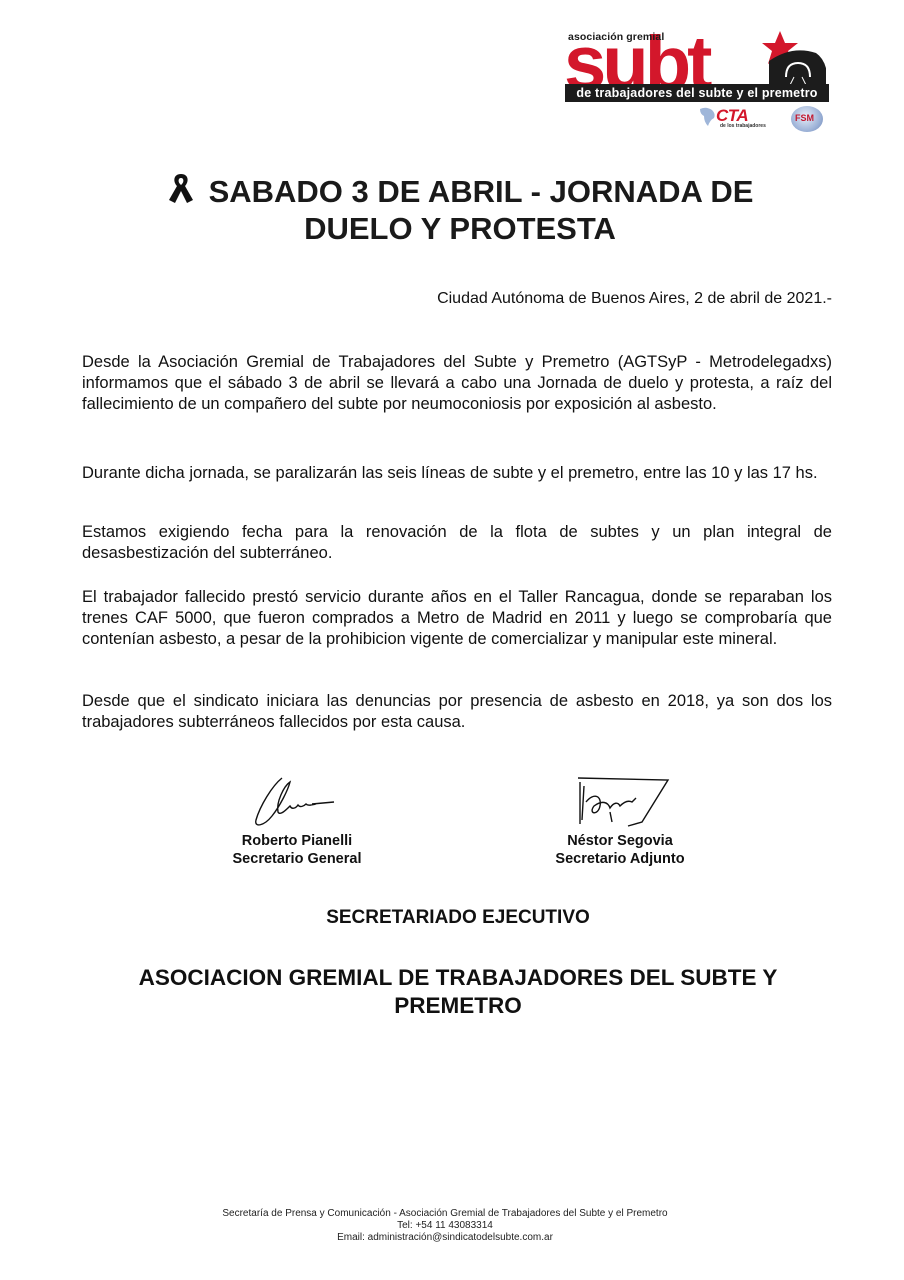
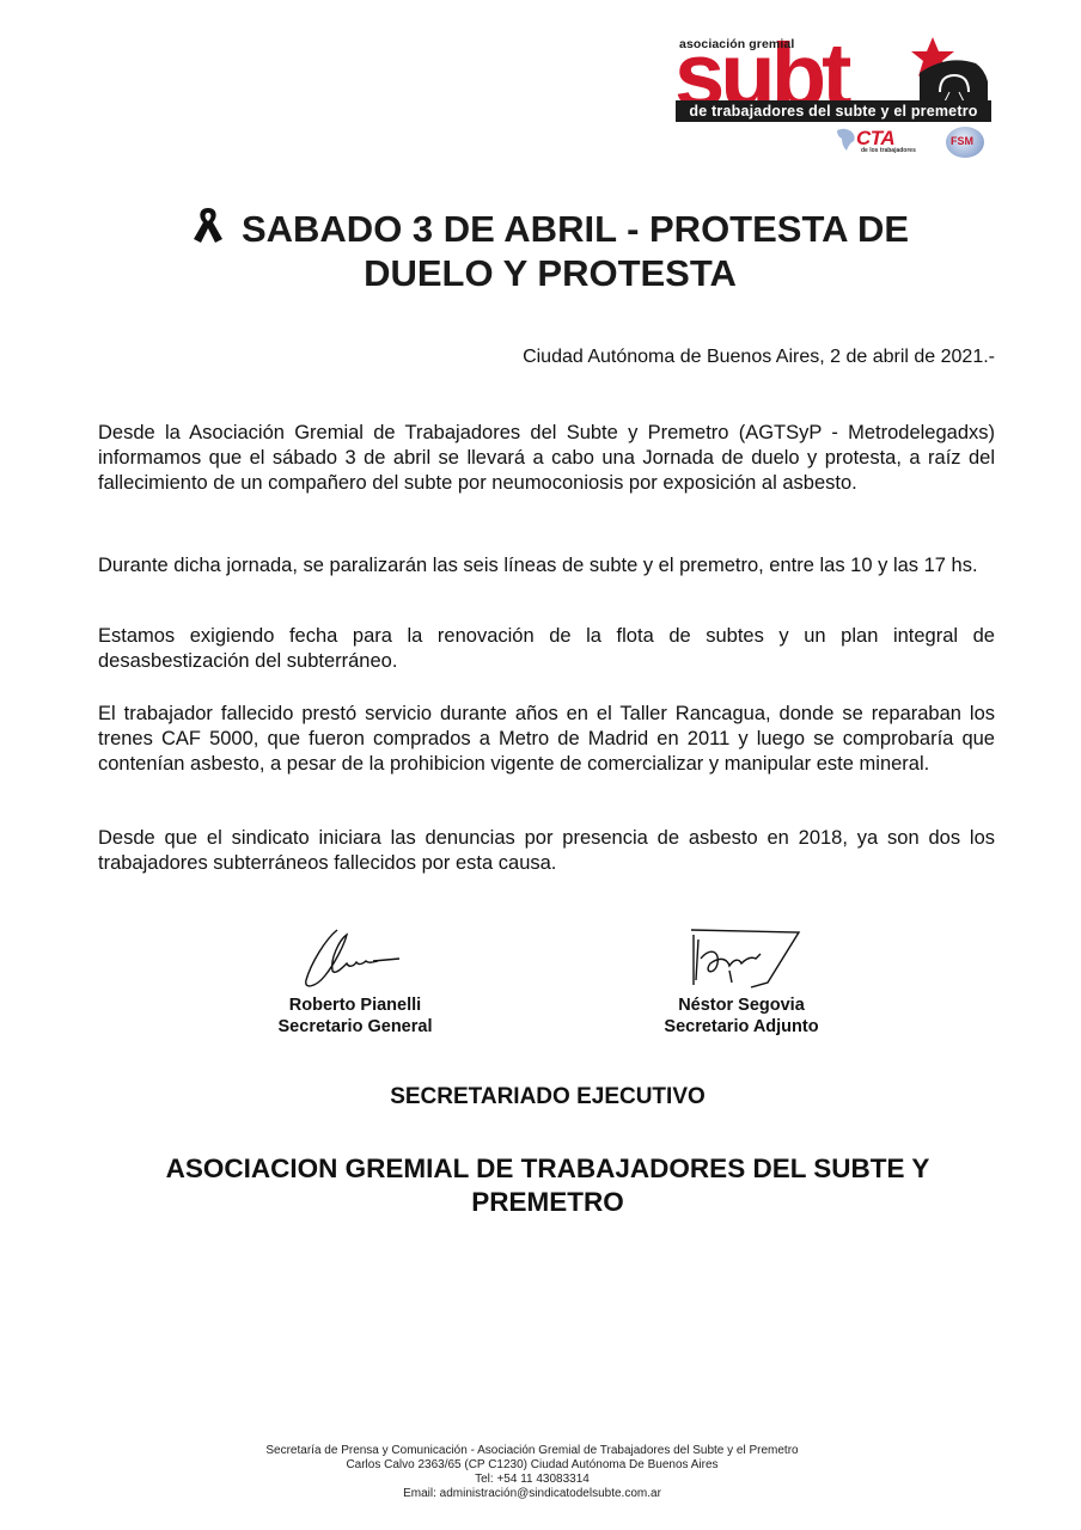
  subt
  asociación gremial
  de trabajadores del subte y el premetro
  CTA
  FSM
- SABADO 3 DE ABRIL - JORNADA DE DUELO Y PROTESTA
+ SABADO 3 DE ABRIL - PROTESTA DE DUELO Y PROTESTA
  Ciudad Autónoma de Buenos Aires, 2 de abril de 2021.-
  Desde la Asociación Gremial de Trabajadores del Subte y Premetro (AGTSyP - Metrodelegadxs) informamos que el sábado 3 de abril se llevará a cabo una Jornada de duelo y protesta, a raíz del fallecimiento de un compañero del subte por neumoconiosis por exposición al asbesto.
  Durante dicha jornada, se paralizarán las seis líneas de subte y el premetro, entre las 10 y las 17 hs.
  Estamos exigiendo fecha para la renovación de la flota de subtes y un plan integral de desasbestización del subterráneo.
  El trabajador fallecido prestó servicio durante años en el Taller Rancagua, donde se reparaban los trenes CAF 5000, que fueron comprados a Metro de Madrid en 2011 y luego se comprobaría que contenían asbesto, a pesar de la prohibicion vigente de comercializar y manipular este mineral.
  Desde que el sindicato iniciara las denuncias por presencia de asbesto en 2018, ya son dos los trabajadores subterráneos fallecidos por esta causa.
  Roberto Pianelli
  Secretario General
  Néstor Segovia
  Secretario Adjunto
  SECRETARIADO EJECUTIVO
  ASOCIACION GREMIAL DE TRABAJADORES DEL SUBTE Y PREMETRO
  Secretaría de Prensa y Comunicación - Asociación Gremial de Trabajadores del Subte y el Premetro
+ Carlos Calvo 2363/65 (CP C1230) Ciudad Autónoma De Buenos Aires
  Tel: +54 11 43083314
  Email: administración@sindicatodelsubte.com.ar
